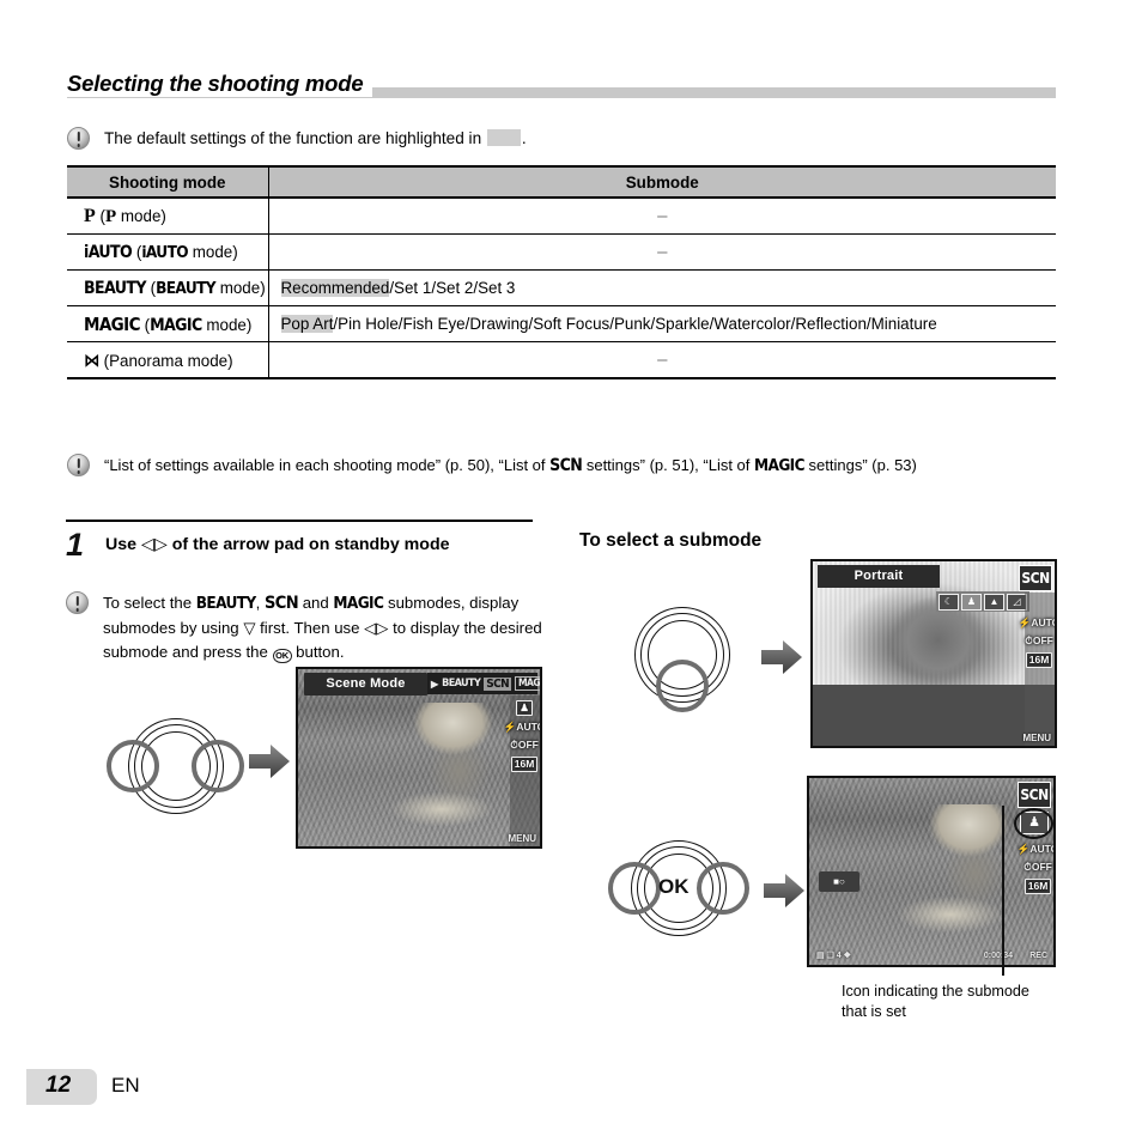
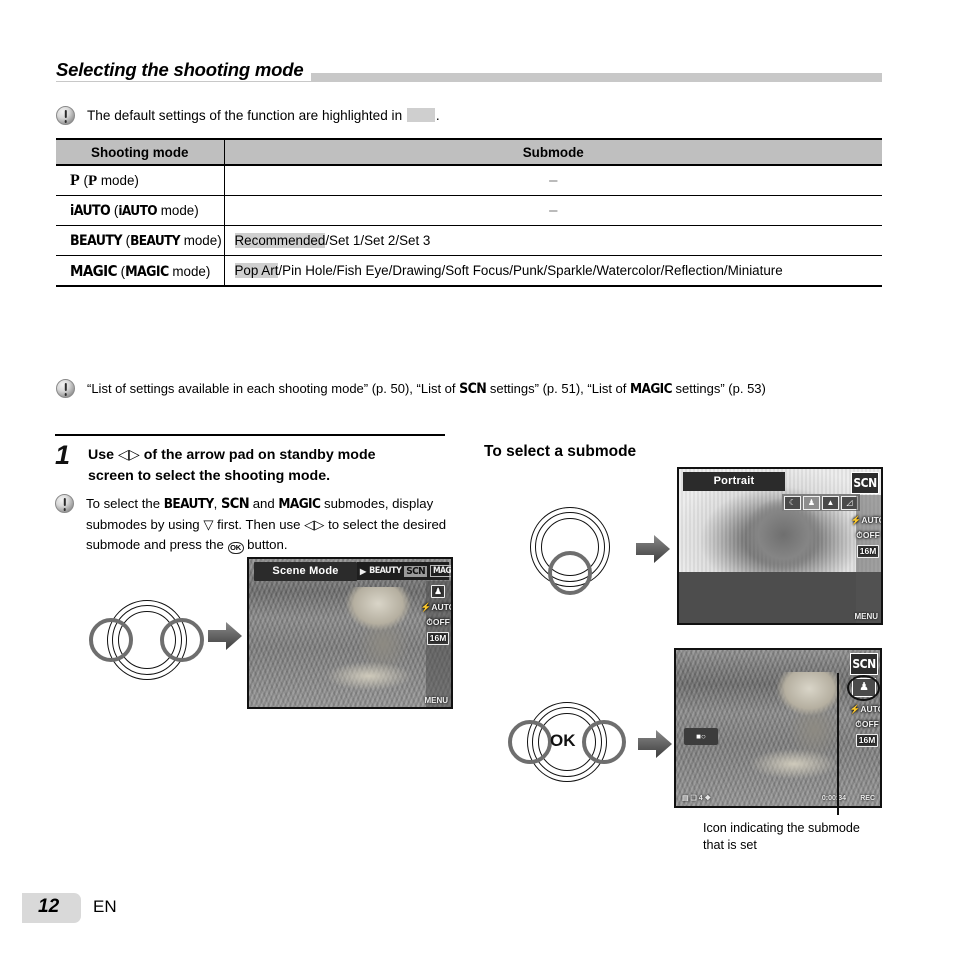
  Selecting the shooting mode
  The default settings of the function are highlighted in .
  Shooting mode	Submode
  P (P mode)	–
  iAUTO (iAUTO mode)	–
  BEAUTY (BEAUTY mode)	Recommended/Set 1/Set 2/Set 3
  MAGIC (MAGIC mode)	Pop Art/Pin Hole/Fish Eye/Drawing/Soft Focus/Punk/Sparkle/Watercolor/Reflection/Miniature
- ⋈ (Panorama mode)	–
  “List of settings available in each shooting mode” (p. 50), “List of SCN settings” (p. 51), “List of MAGIC settings” (p. 53)
  1
  Use ◁▷ of the arrow pad on standby mode
+ screen to select the shooting mode.
- To select the BEAUTY, SCN and MAGIC submodes, display submodes by using ▽ first. Then use ◁▷ to display the desired submode and press the OK button.
+ To select the BEAUTY, SCN and MAGIC submodes, display submodes by using ▽ first. Then use ◁▷ to select the desired submode and press the OK button.
  To select a submode
  Scene Mode
  ▶
  BEAUTY
  SCN
  ♟
  ⚡AUT
  ⏱OFF
  16M
  MENU
  Portrait
  SCN
  ☾
  ♟
  ▲
  ◿
  ⚡AUT
  ⏱OFF
  16M
  MENU
  OK
  SCN
  ♟
  ⚡AUT
  ⏱OFF
  16M
  ■○
  Icon indicating the submode
  that is set
  12
  EN
